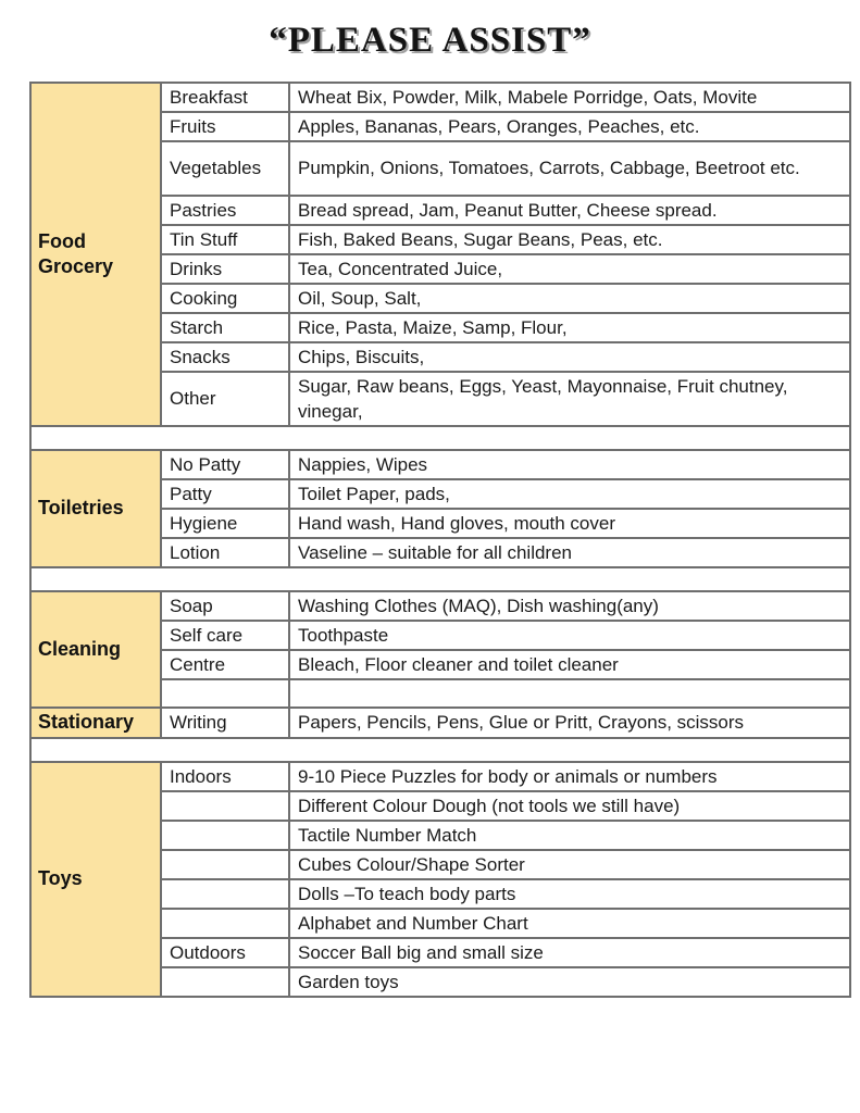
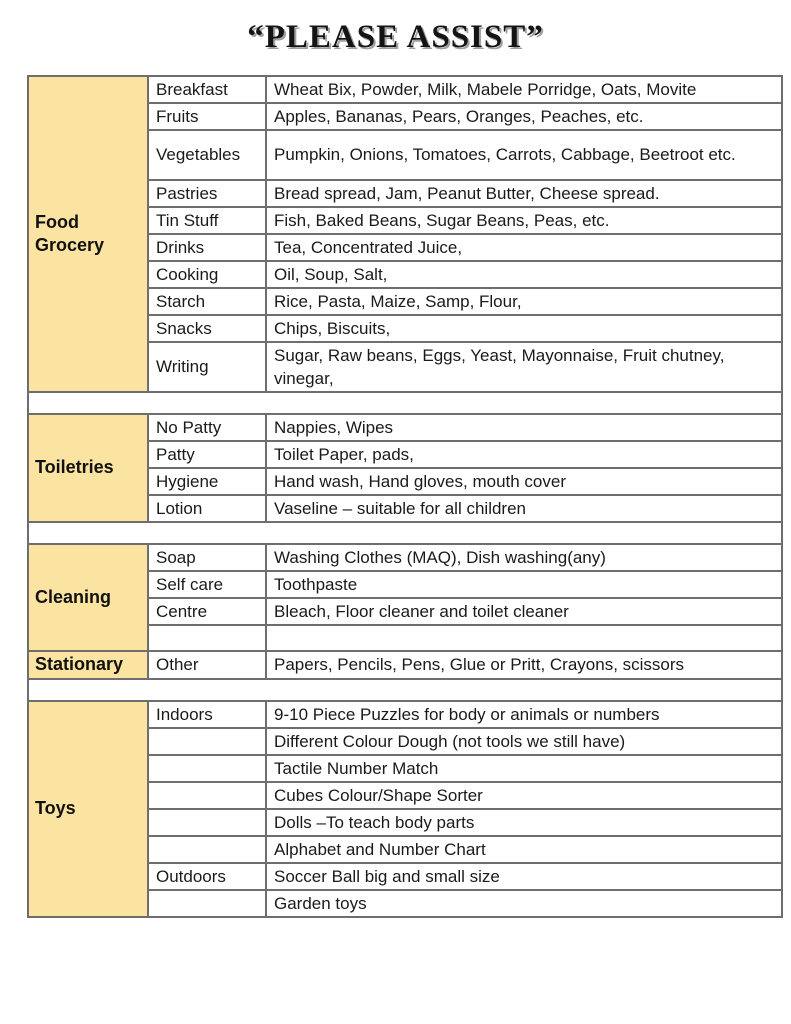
  “PLEASE ASSIST”
  Food Grocery	Breakfast	Wheat Bix, Powder, Milk, Mabele Porridge, Oats, Movite
  Fruits	Apples, Bananas, Pears, Oranges, Peaches, etc.
  Vegetables	Pumpkin, Onions, Tomatoes, Carrots, Cabbage, Beetroot etc.
  Pastries	Bread spread, Jam, Peanut Butter, Cheese spread.
  Tin Stuff	Fish, Baked Beans, Sugar Beans, Peas, etc.
  Drinks	Tea, Concentrated Juice,
  Cooking	Oil, Soup, Salt,
  Starch	Rice, Pasta, Maize, Samp, Flour,
  Snacks	Chips, Biscuits,
- Other	Sugar, Raw beans, Eggs, Yeast, Mayonnaise, Fruit chutney, vinegar,
+ Writing	Sugar, Raw beans, Eggs, Yeast, Mayonnaise, Fruit chutney, vinegar,
  Toiletries	No Patty	Nappies, Wipes
  Patty	Toilet Paper, pads,
  Hygiene	Hand wash, Hand gloves, mouth cover
  Lotion	Vaseline – suitable for all children
  Cleaning	Soap	Washing Clothes (MAQ), Dish washing(any)
  Self care	Toothpaste
  Centre	Bleach, Floor cleaner and toilet cleaner
- Stationary	Writing	Papers, Pencils, Pens, Glue or Pritt, Crayons, scissors
+ Stationary	Other	Papers, Pencils, Pens, Glue or Pritt, Crayons, scissors
  Toys	Indoors	9-10 Piece Puzzles for body or animals or numbers
  	Different Colour Dough (not tools we still have)
  	Tactile Number Match
  	Cubes Colour/Shape Sorter
  	Dolls –To teach body parts
  	Alphabet and Number Chart
  Outdoors	Soccer Ball big and small size
  	Garden toys
